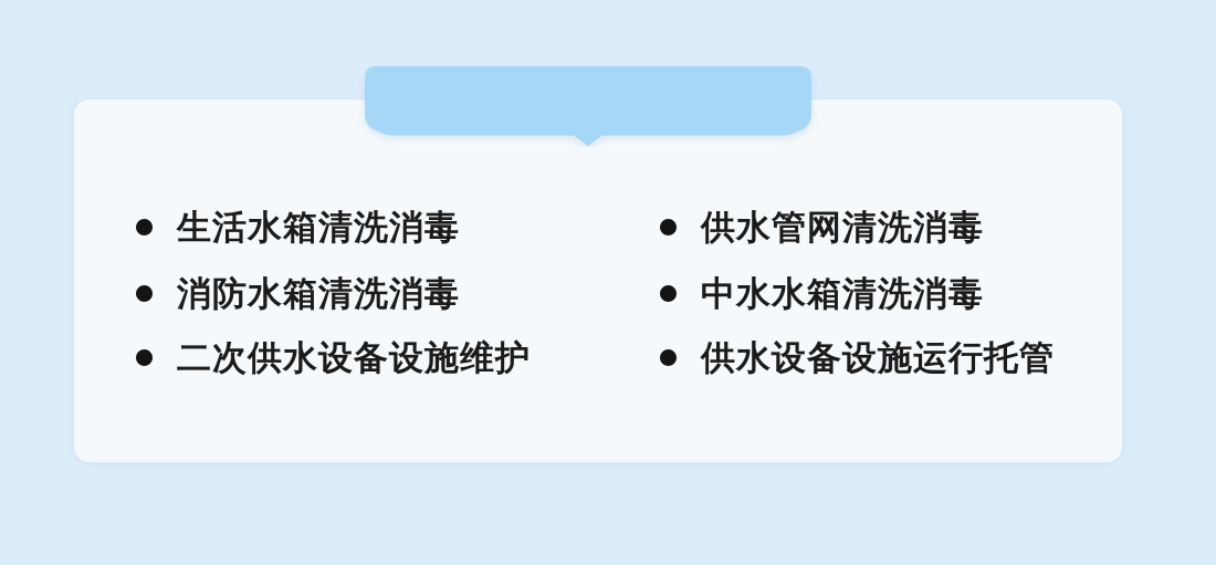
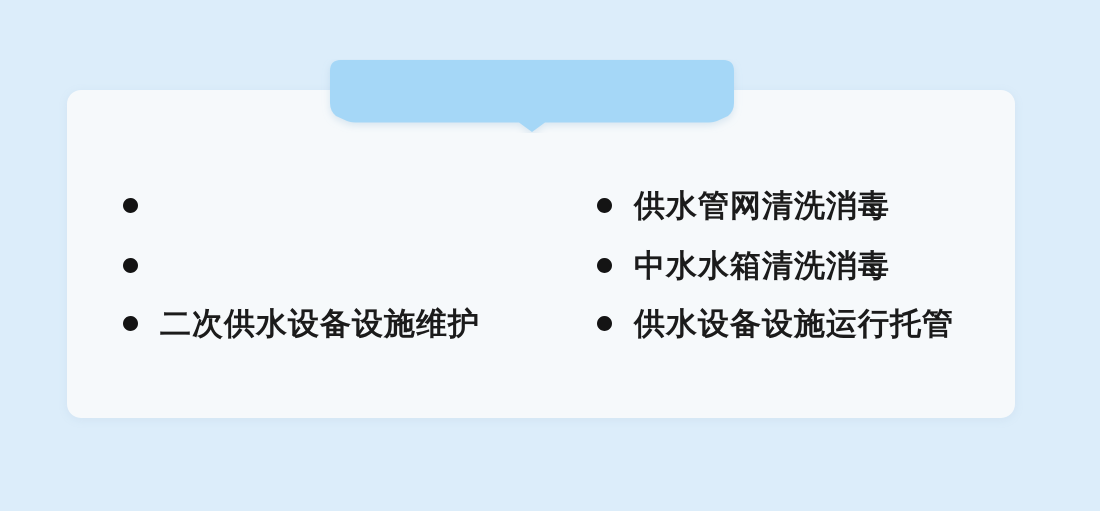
- 生活水箱清洗消毒
- 消防水箱清洗消毒
  二次供水设备设施维护
  供水管网清洗消毒
  中水水箱清洗消毒
  供水设备设施运行托管
